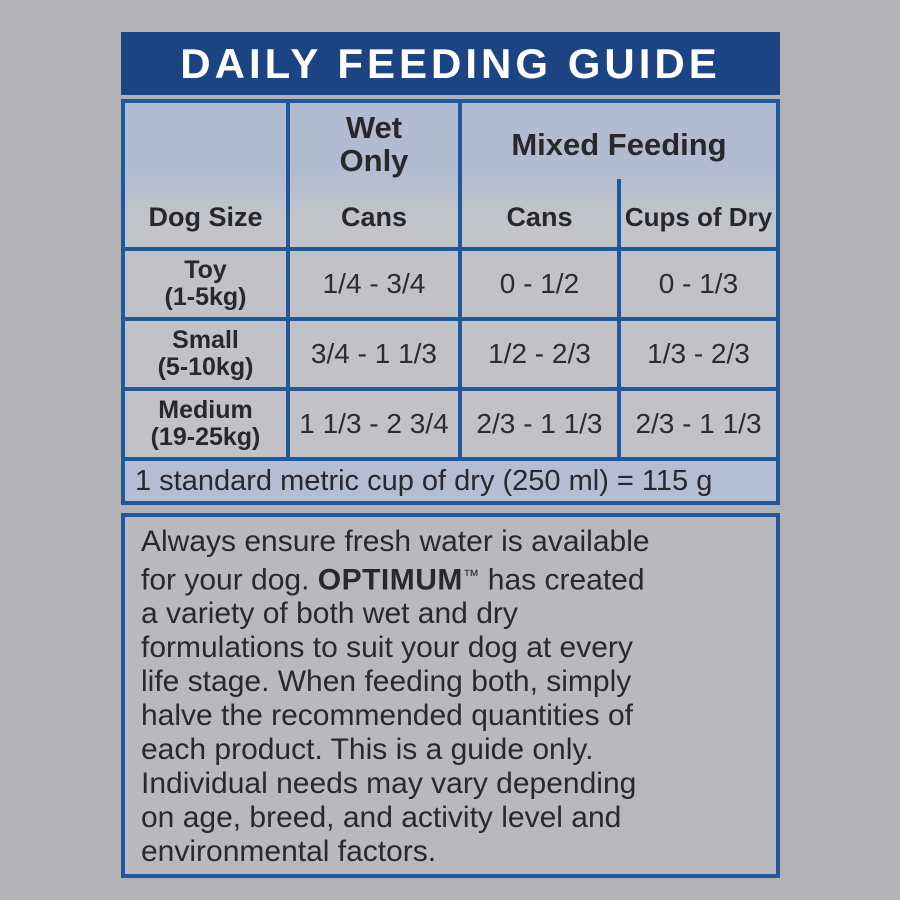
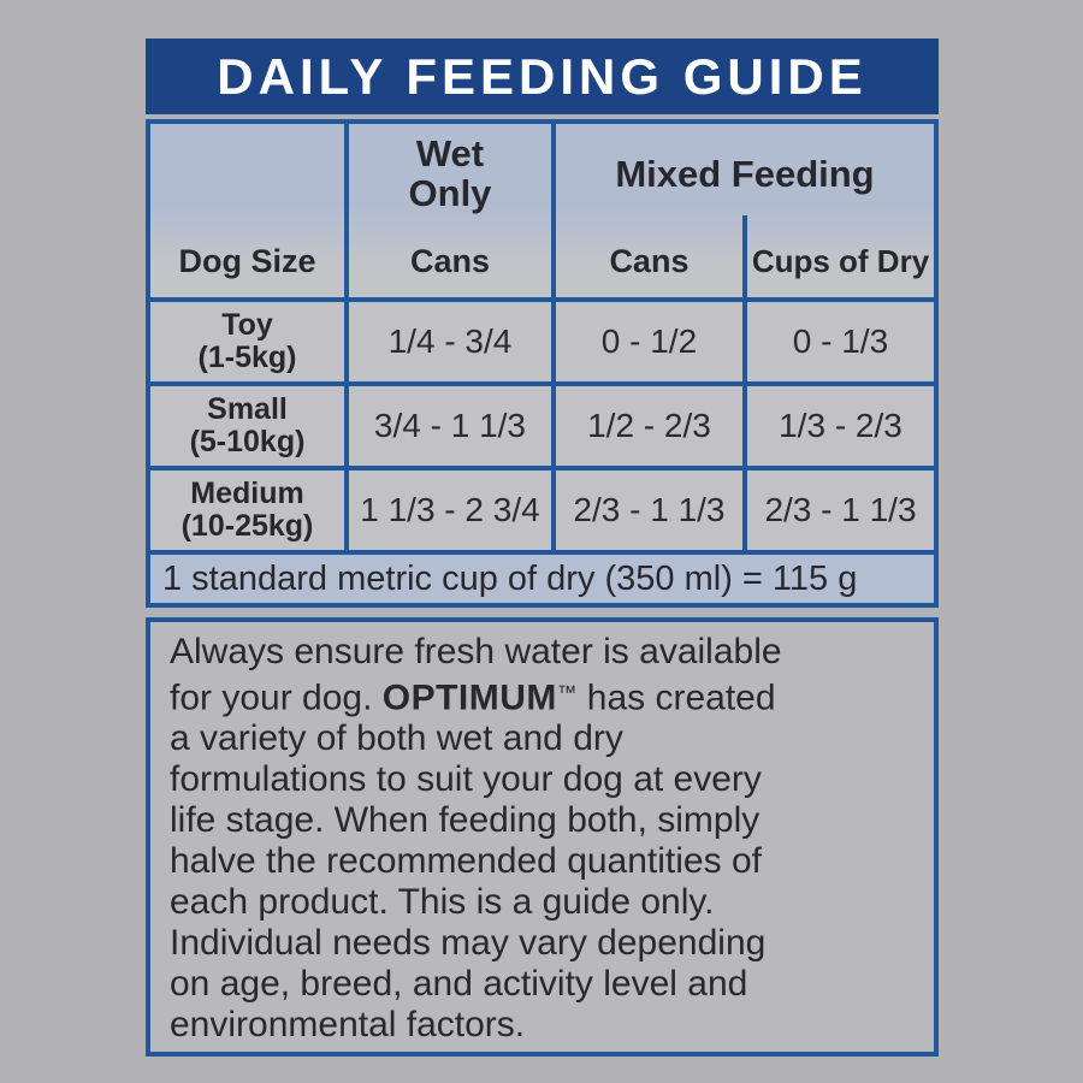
  DAILY FEEDING GUIDE
  Wet
  Only
  Mixed Feeding
  Dog Size
  Cans
  Cans
  Cups of Dry
  Toy
  (1-5kg)
  1/4 - 3/4
  0 - 1/2
  0 - 1/3
  Small
  (5-10kg)
  3/4 - 1 1/3
  1/2 - 2/3
  1/3 - 2/3
  Medium
- (19-25kg)
+ (10-25kg)
  1 1/3 - 2 3/4
  2/3 - 1 1/3
  2/3 - 1 1/3
- 1 standard metric cup of dry (250 ml) = 115 g
+ 1 standard metric cup of dry (350 ml) = 115 g
  Always ensure fresh water is available
  for your dog. OPTIMUM™ has created
  a variety of both wet and dry
  formulations to suit your dog at every
  life stage. When feeding both, simply
  halve the recommended quantities of
  each product. This is a guide only.
  Individual needs may vary depending
  on age, breed, and activity level and
  environmental factors.
